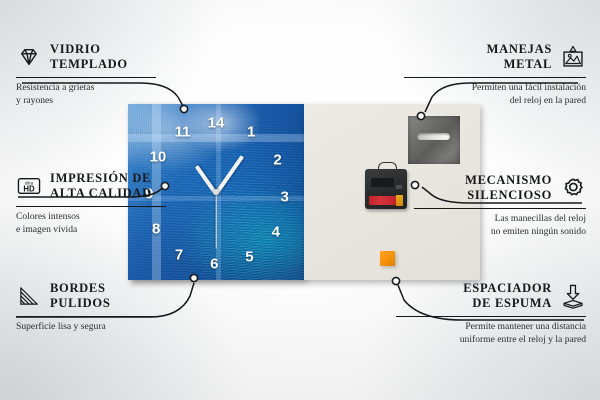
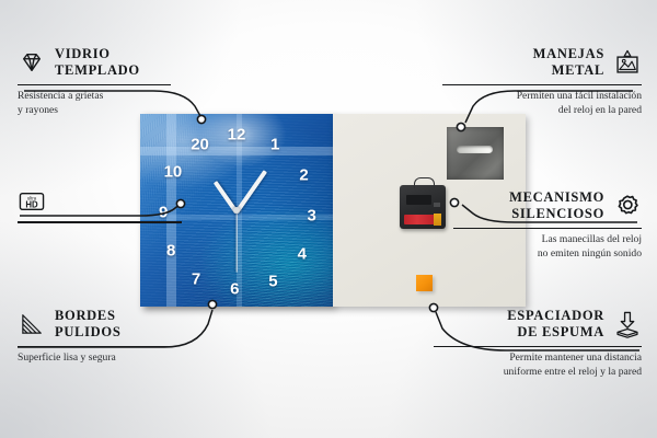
- 14
+ 12
  1
  2
  3
  4
  5
  6
  7
  8
  9
  10
- 11
+ 20
  VIDRIO
  TEMPLADO
  Resistencia a grietas
  y rayones
  HD
- IMPRESIÓN DE
- ALTA CALIDAD
- Colores intensos
- e imagen vívida
  BORDES
  PULIDOS
  Superficie lisa y segura
  MANEJAS
  METAL
  Permiten una fácil instalación
  del reloj en la pared
  MECANISMO
  SILENCIOSO
  Las manecillas del reloj
  no emiten ningún sonido
  ESPACIADOR
  DE ESPUMA
  Permite mantener una distancia
  uniforme entre el reloj y la pared
